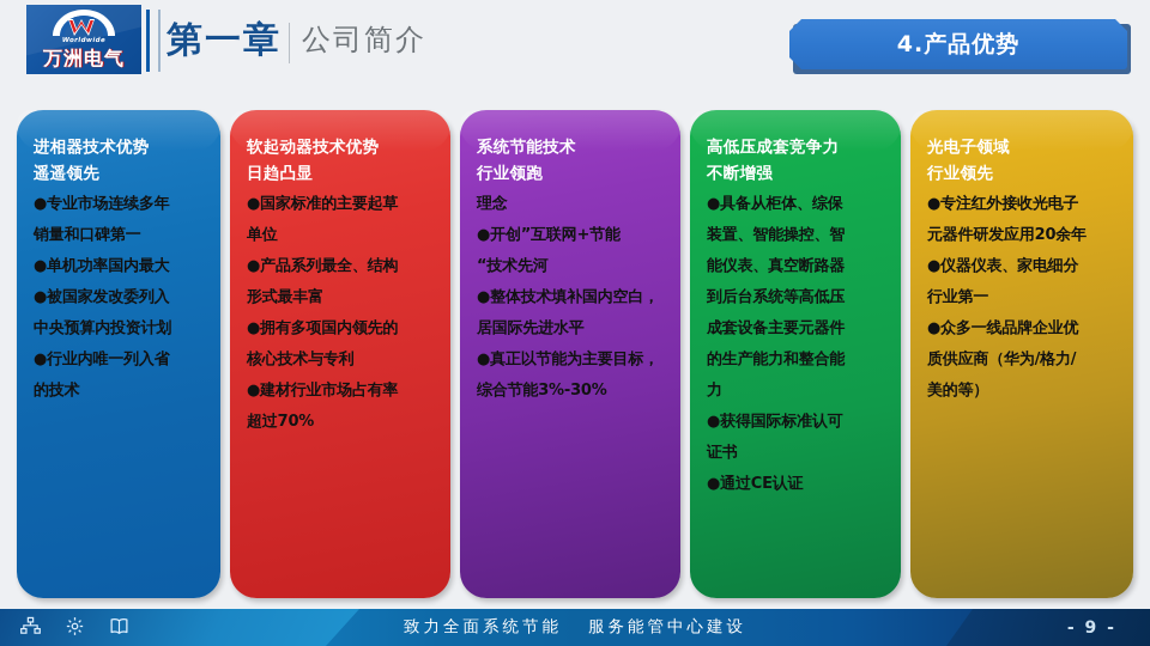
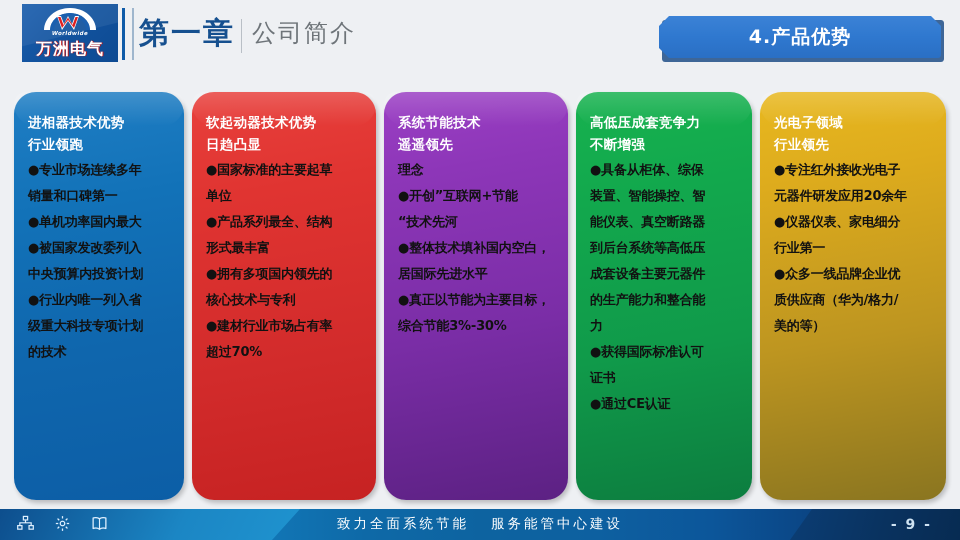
  万洲电气
  第一章
  公司简介
  4.产品优势
- 遥遥领先
+ 行业领跑
  ●专业市场连续多年
  销量和口碑第一
  ●单机功率国内最大
  ●被国家发改委列入
  中央预算内投资计划
  ●行业内唯一列入省
+ 级重大科技专项计划
  的技术
  日趋凸显
  ●国家标准的主要起草
  单位
  ●产品系列最全、结构
  形式最丰富
  ●拥有多项国内领先的
  核心技术与专利
  ●建材行业市场占有率
  超过70%
- 行业领跑
+ 遥遥领先
  理念
  ●开创”互联网+节能
  “技术先河
  ●整体技术填补国内空白，
  居国际先进水平
  ●真正以节能为主要目标，
  综合节能3%-30%
  不断增强
  ●具备从柜体、综保
  装置、智能操控、智
  能仪表、真空断路器
  到后台系统等高低压
  成套设备主要元器件
  的生产能力和整合能
  力
  ●获得国际标准认可
  证书
  ●通过CE认证
  行业领先
  ●专注红外接收光电子
  元器件研发应用20余年
  ●仪器仪表、家电细分
  行业第一
  ●众多一线品牌企业优
  质供应商（华为/格力/
  美的等）
  致力全面系统节能
  服务能管中心建设
  - 9 -
